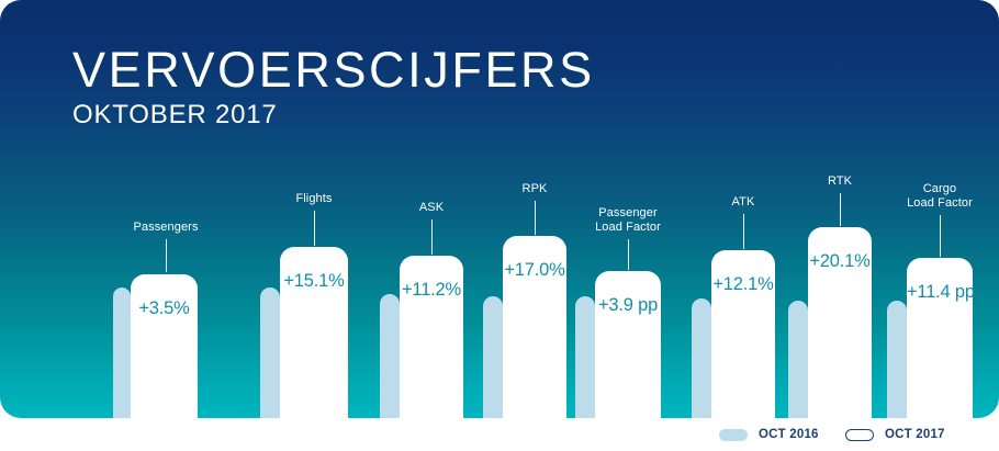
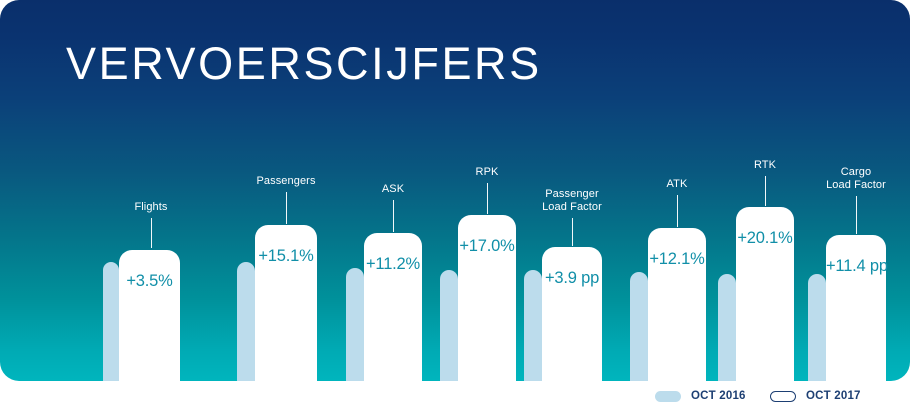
  VERVOERSCIJFERS
- OKTOBER 2017
  +3.5%
- Passengers
+ Flights
  +15.1%
- Flights
+ Passengers
  +11.2%
  ASK
  +17.0%
  RPK
  +3.9 pp
  Passenger
  Load Factor
  +12.1%
  ATK
  +20.1%
  RTK
  +11.4 pp
  Cargo
  Load Factor
  OCT 2016
  OCT 2017
